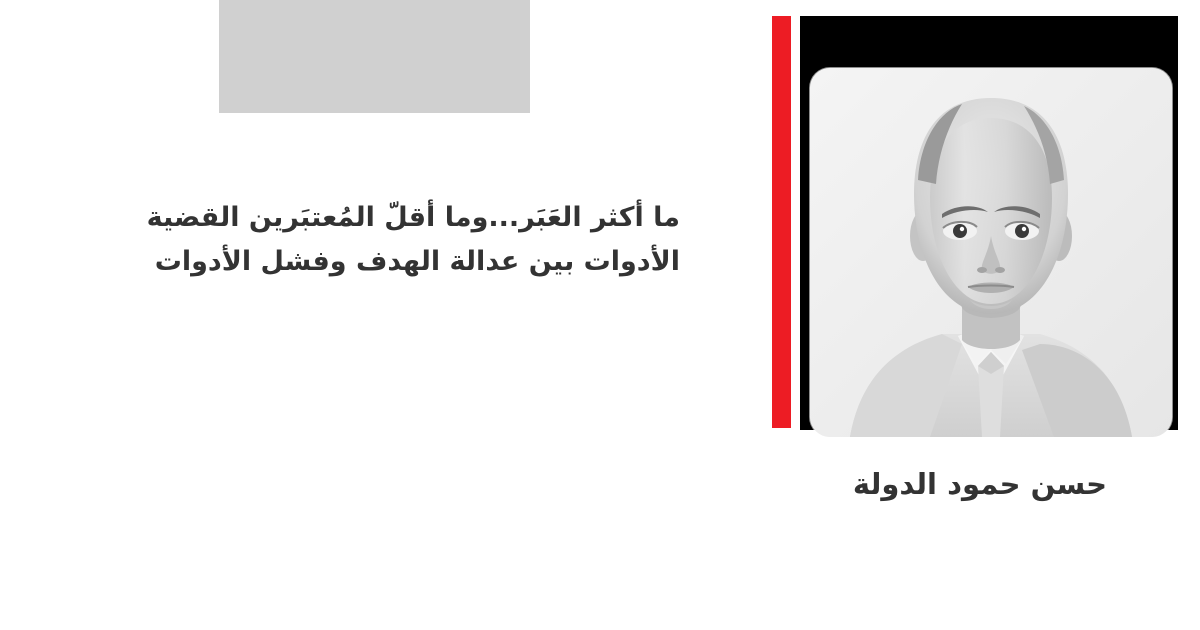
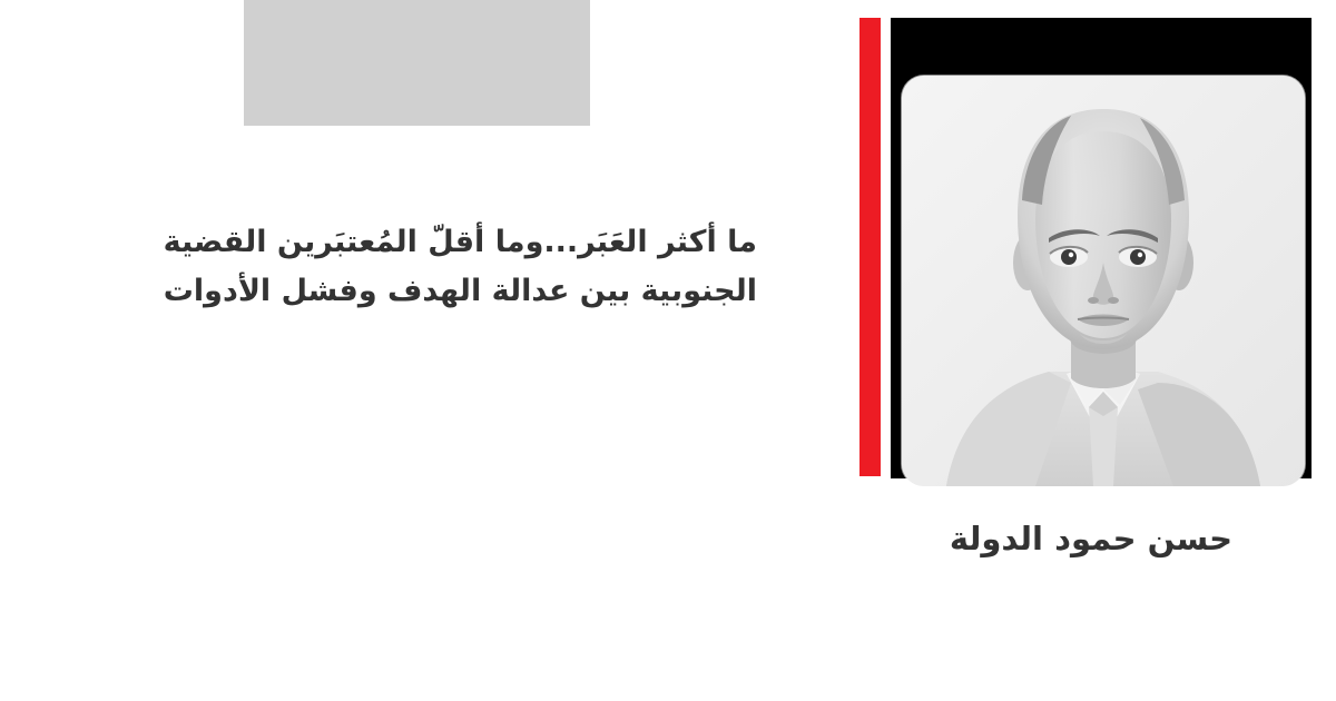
- ما أكثر العَبَر...وما أقلّ المُعتبَرين القضية الأدوات بين عدالة الهدف وفشل الأدوات
+ ما أكثر العَبَر...وما أقلّ المُعتبَرين القضية الجنوبية بين عدالة الهدف وفشل الأدوات
  حسن حمود الدولة
